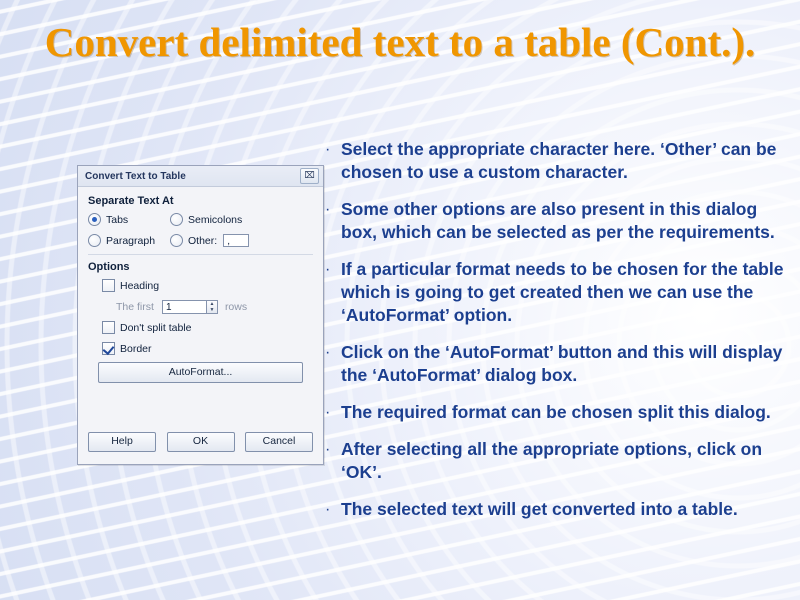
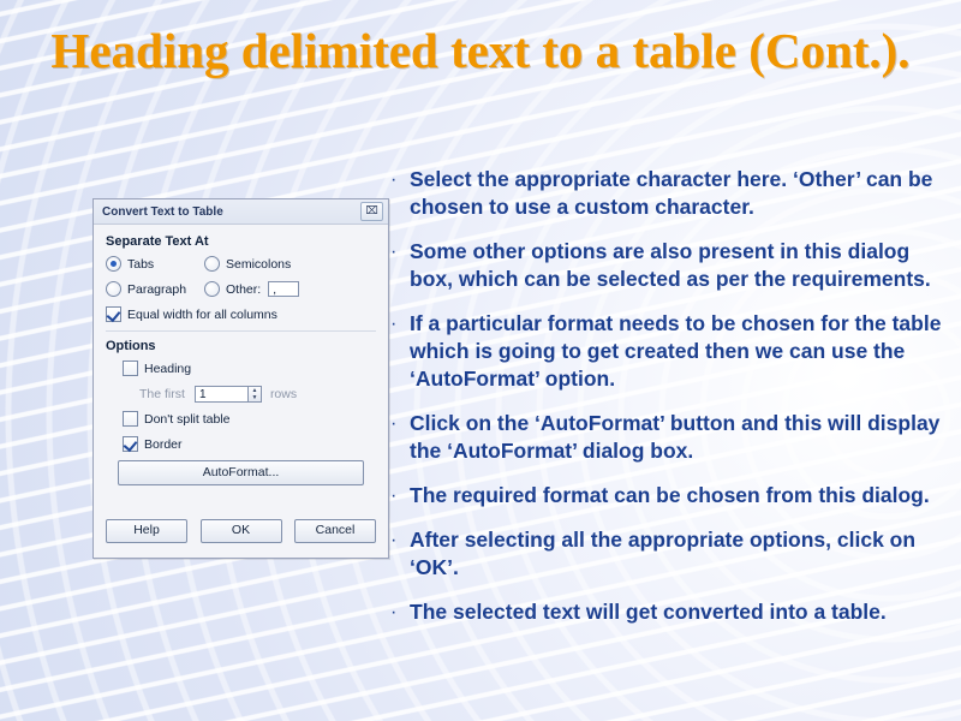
- Convert delimited text to a table (Cont.).
+ Heading delimited text to a table (Cont.).
  Convert Text to Table
  ⌧
  Separate Text At
  Tabs
  Semicolons
  Paragraph
  Other:
  ,
+ Equal width for all columns
  Options
  Heading
  The first
  1
  rows
  Don't split table
  Border
  AutoFormat...
  Help
  OK
  Cancel
  ·
  Select the appropriate character here. ‘Other’ can be chosen to use a custom character.
  ·
  Some other options are also present in this dialog box, which can be selected as per the requirements.
  ·
  If a particular format needs to be chosen for the table which is going to get created then we can use the ‘AutoFormat’ option.
  ·
  Click on the ‘AutoFormat’ button and this will display the ‘AutoFormat’ dialog box.
  ·
- The required format can be chosen split this dialog.
+ The required format can be chosen from this dialog.
  ·
  After selecting all the appropriate options, click on ‘OK’.
  ·
  The selected text will get converted into a table.
